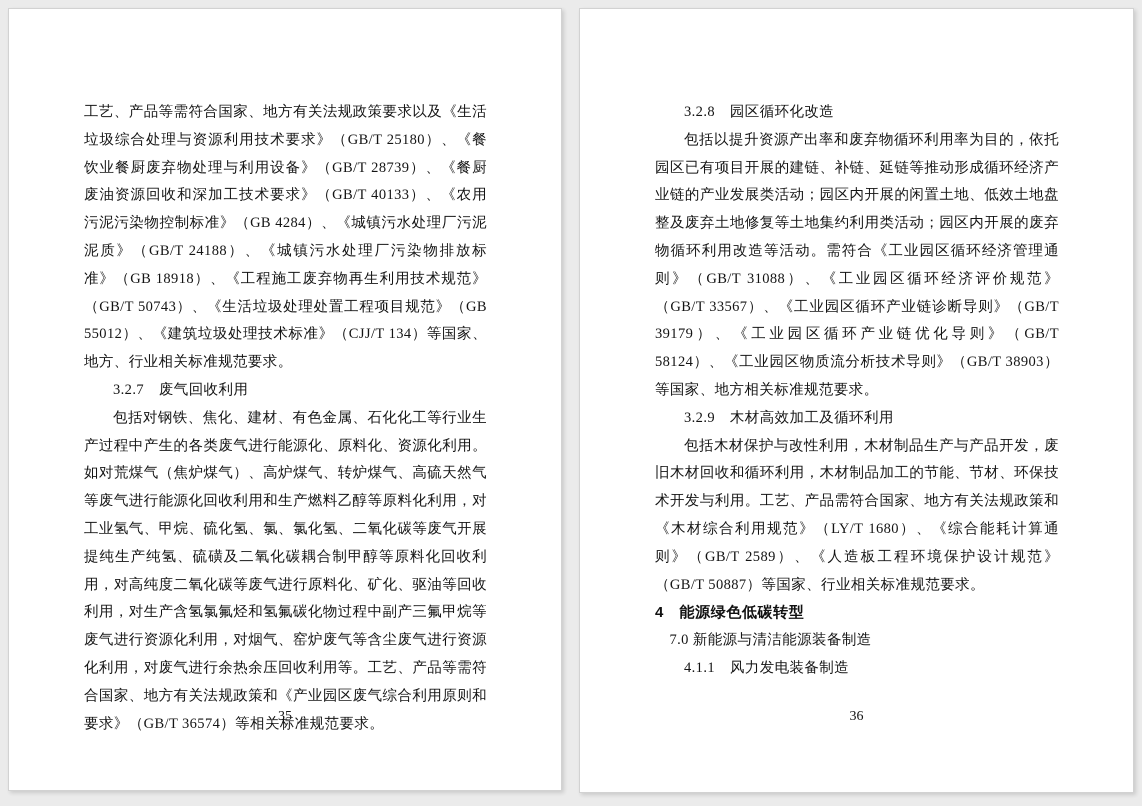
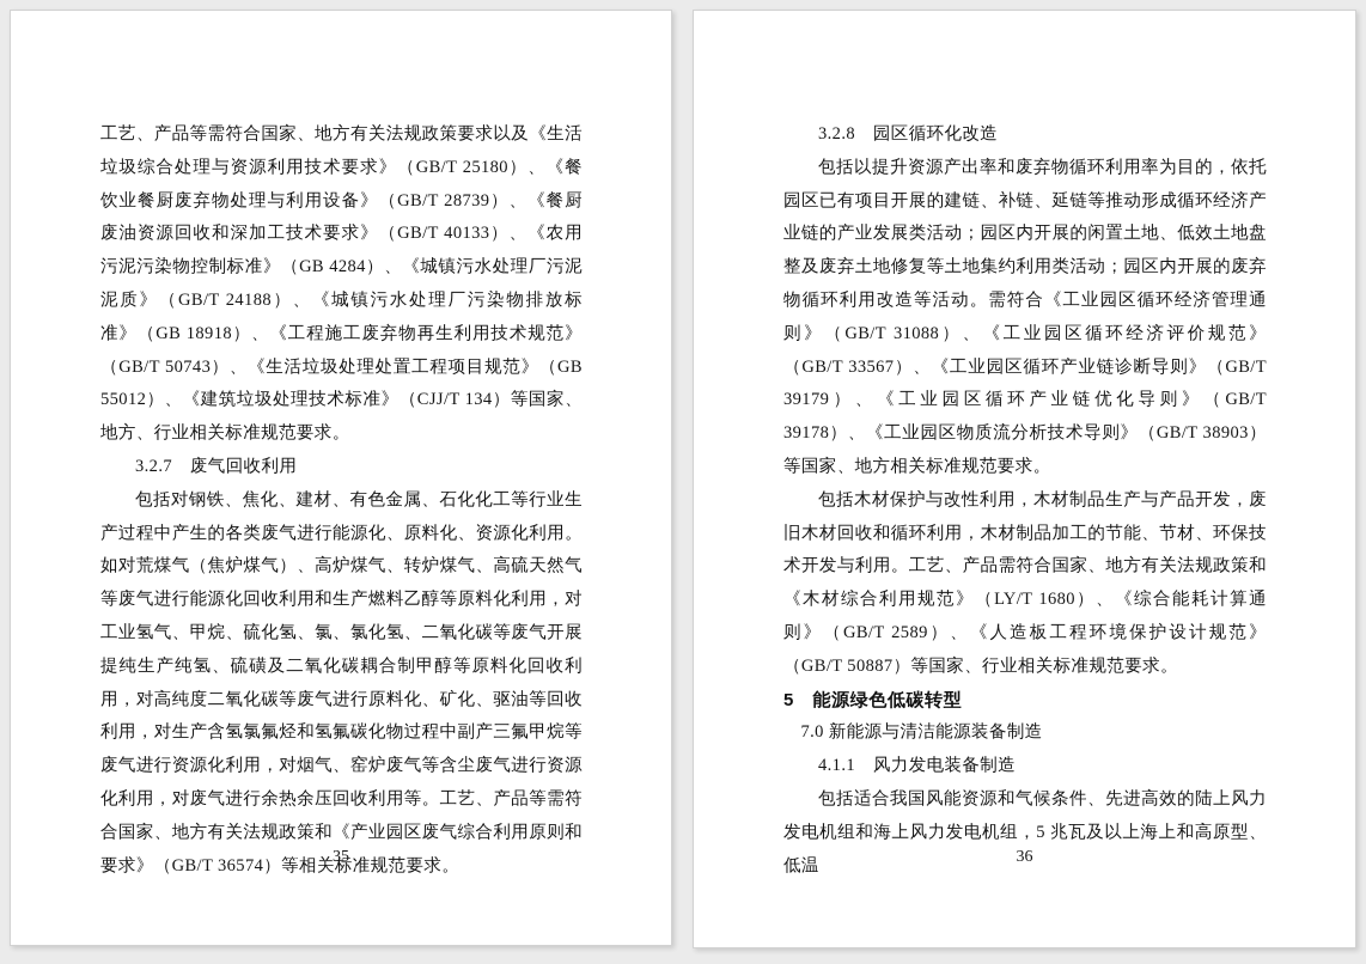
  工艺、产品等需符合国家、地方有关法规政策要求以及《生活垃圾综合处理与资源利用技术要求》（GB/T 25180）、《餐饮业餐厨废弃物处理与利用设备》（GB/T 28739）、《餐厨废油资源回收和深加工技术要求》（GB/T 40133）、《农用污泥污染物控制标准》（GB 4284）、《城镇污水处理厂污泥泥质》（GB/T 24188）、《城镇污水处理厂污染物排放标准》（GB 18918）、《工程施工废弃物再生利用技术规范》（GB/T 50743）、《生活垃圾处理处置工程项目规范》（GB 55012）、《建筑垃圾处理技术标准》（CJJ/T 134）等国家、地方、行业相关标准规范要求。
  3.2.7 废气回收利用
  包括对钢铁、焦化、建材、有色金属、石化化工等行业生产过程中产生的各类废气进行能源化、原料化、资源化利用。如对荒煤气（焦炉煤气）、高炉煤气、转炉煤气、高硫天然气等废气进行能源化回收利用和生产燃料乙醇等原料化利用，对工业氢气、甲烷、硫化氢、氯、氯化氢、二氧化碳等废气开展提纯生产纯氢、硫磺及二氧化碳耦合制甲醇等原料化回收利用，对高纯度二氧化碳等废气进行原料化、矿化、驱油等回收利用，对生产含氢氯氟烃和氢氟碳化物过程中副产三氟甲烷等废气进行资源化利用，对烟气、窑炉废气等含尘废气进行资源化利用，对废气进行余热余压回收利用等。工艺、产品等需符合国家、地方有关法规政策和《产业园区废气综合利用原则和要求》（GB/T 36574）等相关标准规范要求。
  35
  3.2.8 园区循环化改造
- 包括以提升资源产出率和废弃物循环利用率为目的，依托园区已有项目开展的建链、补链、延链等推动形成循环经济产业链的产业发展类活动；园区内开展的闲置土地、低效土地盘整及废弃土地修复等土地集约利用类活动；园区内开展的废弃物循环利用改造等活动。需符合《工业园区循环经济管理通则》（GB/T 31088）、《工业园区循环经济评价规范》（GB/T 33567）、《工业园区循环产业链诊断导则》（GB/T 39179）、《工业园区循环产业链优化导则》（GB/T 58124）、《工业园区物质流分析技术导则》（GB/T 38903）等国家、地方相关标准规范要求。
+ 包括以提升资源产出率和废弃物循环利用率为目的，依托园区已有项目开展的建链、补链、延链等推动形成循环经济产业链的产业发展类活动；园区内开展的闲置土地、低效土地盘整及废弃土地修复等土地集约利用类活动；园区内开展的废弃物循环利用改造等活动。需符合《工业园区循环经济管理通则》（GB/T 31088）、《工业园区循环经济评价规范》（GB/T 33567）、《工业园区循环产业链诊断导则》（GB/T 39179）、《工业园区循环产业链优化导则》（GB/T 39178）、《工业园区物质流分析技术导则》（GB/T 38903）等国家、地方相关标准规范要求。
- 3.2.9 木材高效加工及循环利用
  包括木材保护与改性利用，木材制品生产与产品开发，废旧木材回收和循环利用，木材制品加工的节能、节材、环保技术开发与利用。工艺、产品需符合国家、地方有关法规政策和《木材综合利用规范》（LY/T 1680）、《综合能耗计算通则》（GB/T 2589）、《人造板工程环境保护设计规范》（GB/T 50887）等国家、行业相关标准规范要求。
- 4 能源绿色低碳转型
+ 5 能源绿色低碳转型
  7.0 新能源与清洁能源装备制造
  4.1.1 风力发电装备制造
+ 包括适合我国风能资源和气候条件、先进高效的陆上风力发电机组和海上风力发电机组，5 兆瓦及以上海上和高原型、低温
  36
